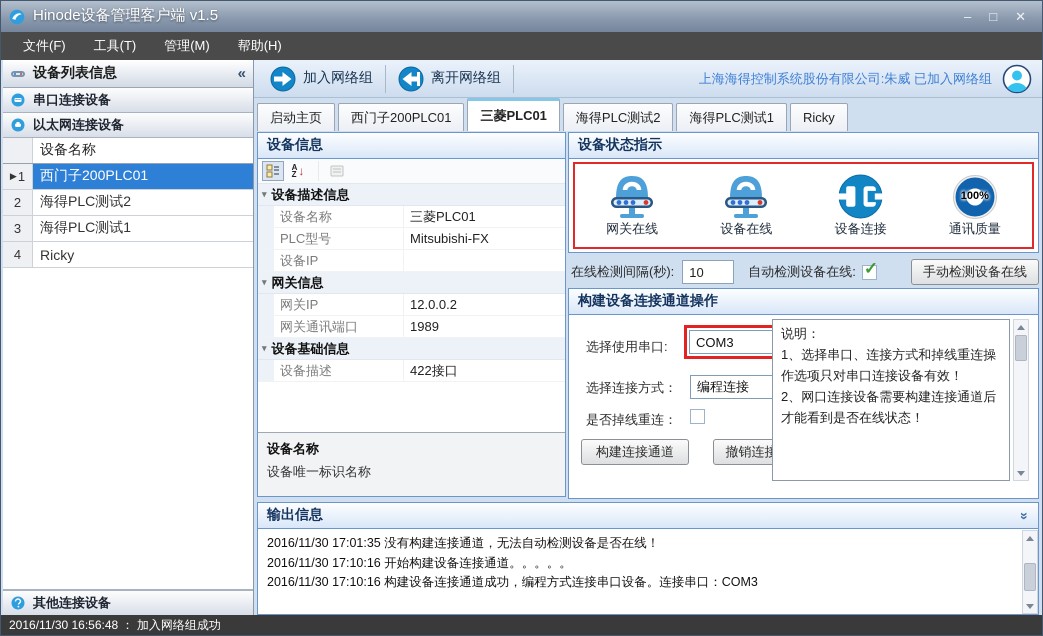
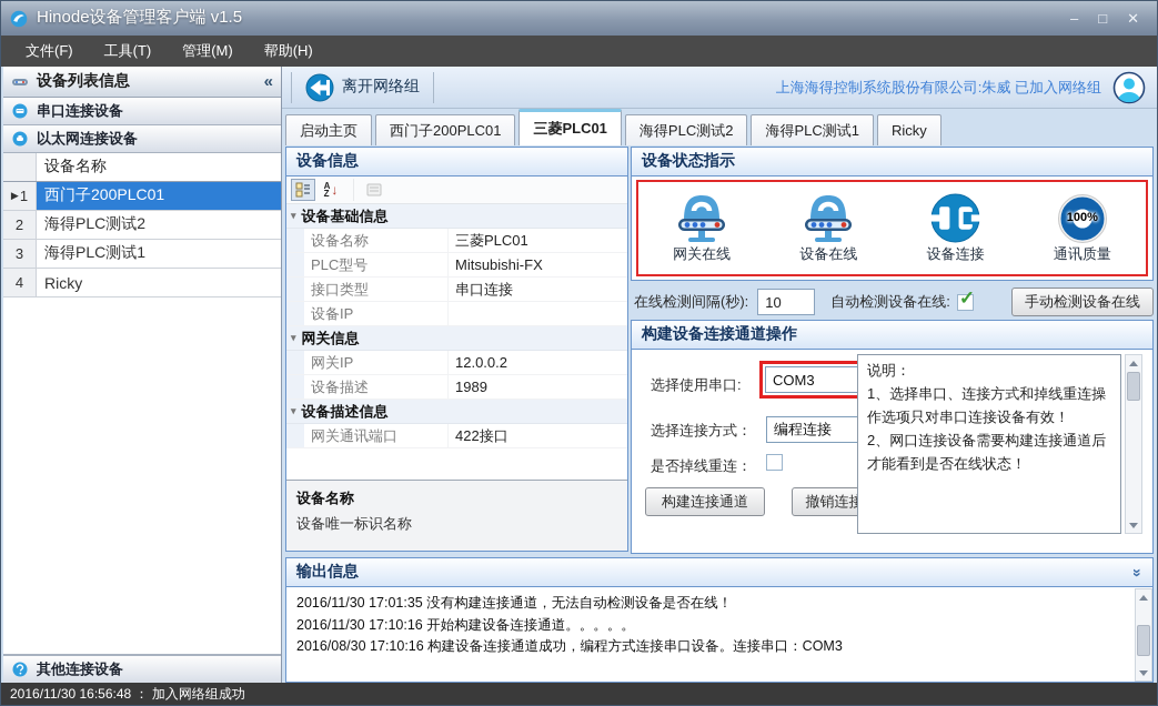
  Hinode设备管理客户端 v1.5
  –
  □
  ✕
  文件(F)
  工具(T)
  管理(M)
  帮助(H)
  设备列表信息
  «
  串口连接设备
  以太网连接设备
  设备名称
  ▶
  1
  西门子200PLC01
  2
  海得PLC测试2
  3
  海得PLC测试1
  4
  Ricky
  其他连接设备
- 加入网络组
  离开网络组
  上海海得控制系统股份有限公司:朱威 已加入网络组
  启动主页
  西门子200PLC01
  三菱PLC01
  海得PLC测试2
  海得PLC测试1
  Ricky
  设备信息
  A
  Z
  ↓
  ▾
- 设备描述信息
+ 设备基础信息
  设备名称
  三菱PLC01
  PLC型号
  Mitsubishi-FX
+ 接口类型
+ 串口连接
  设备IP
  ▾
  网关信息
  网关IP
  12.0.0.2
- 网关通讯端口
+ 设备描述
  1989
  ▾
- 设备基础信息
+ 设备描述信息
- 设备描述
+ 网关通讯端口
  422接口
  设备名称
  设备唯一标识名称
  设备状态指示
  网关在线
  设备在线
  设备连接
  100%
  通讯质量
  在线检测间隔(秒):
  10
  自动检测设备在线:
  ✓
  手动检测设备在线
  构建设备连接通道操作
  选择使用串口:
  COM3
  选择连接方式：
  编程连接
  是否掉线重连：
  构建连接通道
  说明：
  1、选择串口、连接方式和掉线重连操作选项只对串口连接设备有效！
  2、网口连接设备需要构建连接通道后才能看到是否在线状态！
  输出信息
  2016/11/30 17:01:35 没有构建连接通道，无法自动检测设备是否在线！
  2016/11/30 17:10:16 开始构建设备连接通道。。。。。
- 2016/11/30 17:10:16 构建设备连接通道成功，编程方式连接串口设备。连接串口：COM3
+ 2016/08/30 17:10:16 构建设备连接通道成功，编程方式连接串口设备。连接串口：COM3
  2016/11/30 16:56:48 ： 加入网络组成功
